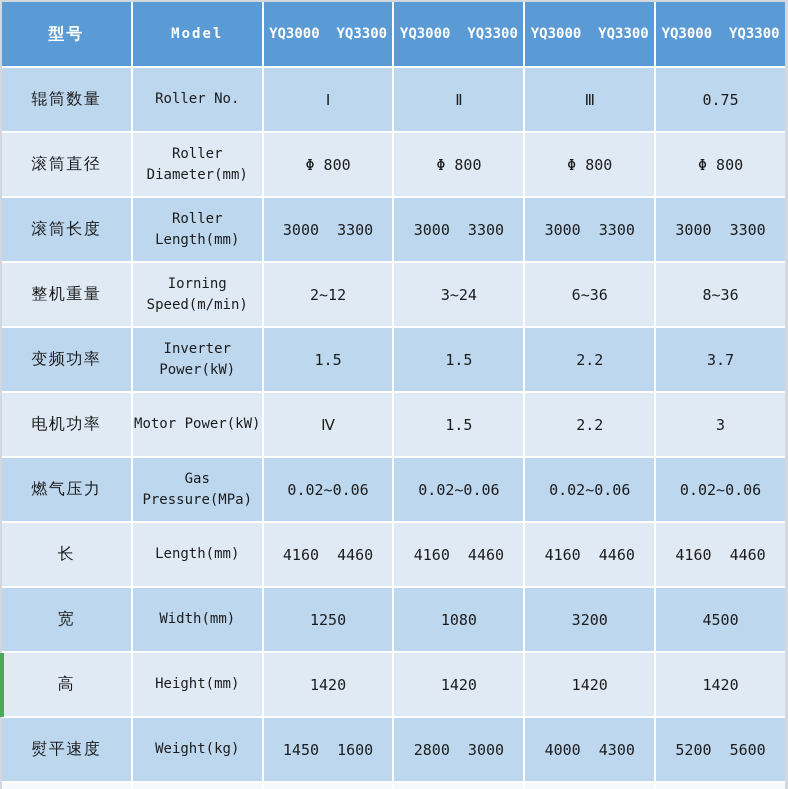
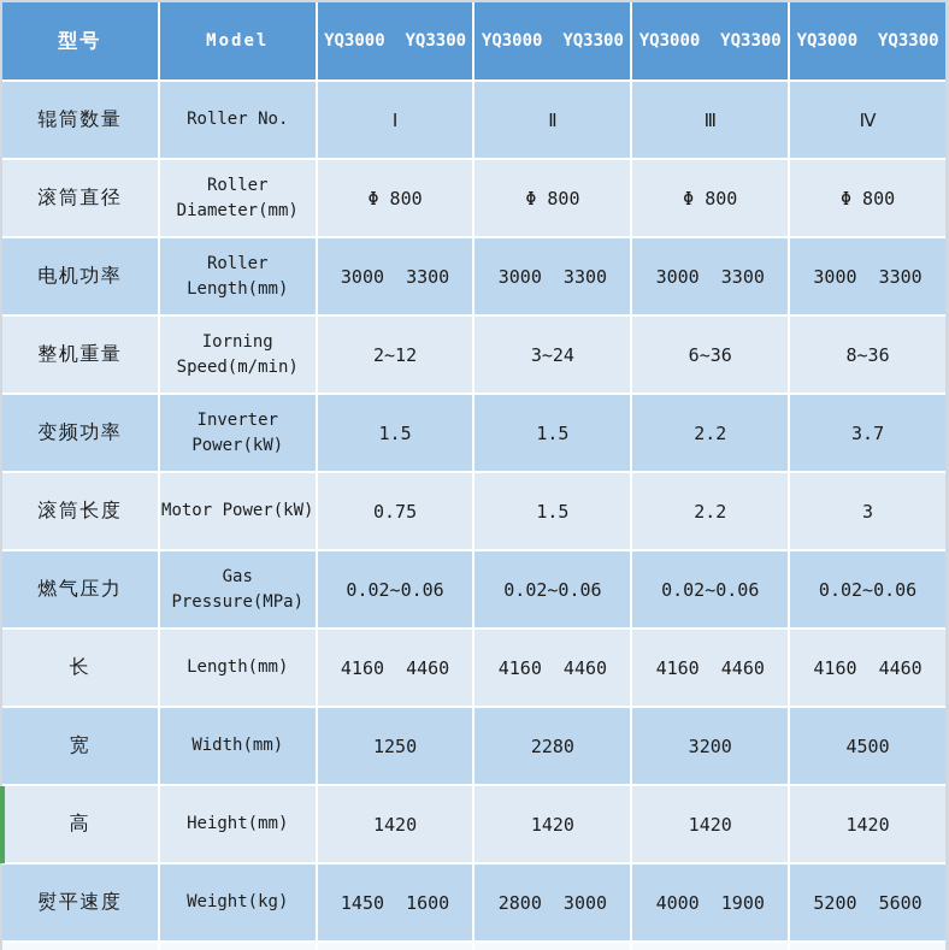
  型号
  Model
  YQ3000 YQ3300
  YQ3000 YQ3300
  YQ3000 YQ3300
  YQ3000 YQ3300
  辊筒数量
  Roller No.
  Ⅰ
  Ⅱ
  Ⅲ
- 0.75
+ Ⅳ
  滚筒直径
  Roller
  Diameter(mm)
  Φ 800
  Φ 800
  Φ 800
  Φ 800
- 滚筒长度
+ 电机功率
  Roller
  Length(mm)
  3000 3300
  3000 3300
  3000 3300
  3000 3300
  整机重量
  Iorning
  Speed(m/min)
  2~12
  3~24
  6~36
  8~36
  变频功率
  Inverter
  Power(kW)
  1.5
  1.5
  2.2
  3.7
- 电机功率
+ 滚筒长度
  Motor Power(kW)
- Ⅳ
+ 0.75
  1.5
  2.2
  3
  燃气压力
  Gas
  Pressure(MPa)
  0.02~0.06
  0.02~0.06
  0.02~0.06
  0.02~0.06
  长
  Length(mm)
  4160 4460
  4160 4460
  4160 4460
  4160 4460
  宽
  Width(mm)
  1250
- 1080
+ 2280
  3200
  4500
  高
  Height(mm)
  1420
  1420
  1420
  1420
  熨平速度
  Weight(kg)
  1450 1600
  2800 3000
- 4000 4300
+ 4000 1900
  5200 5600
